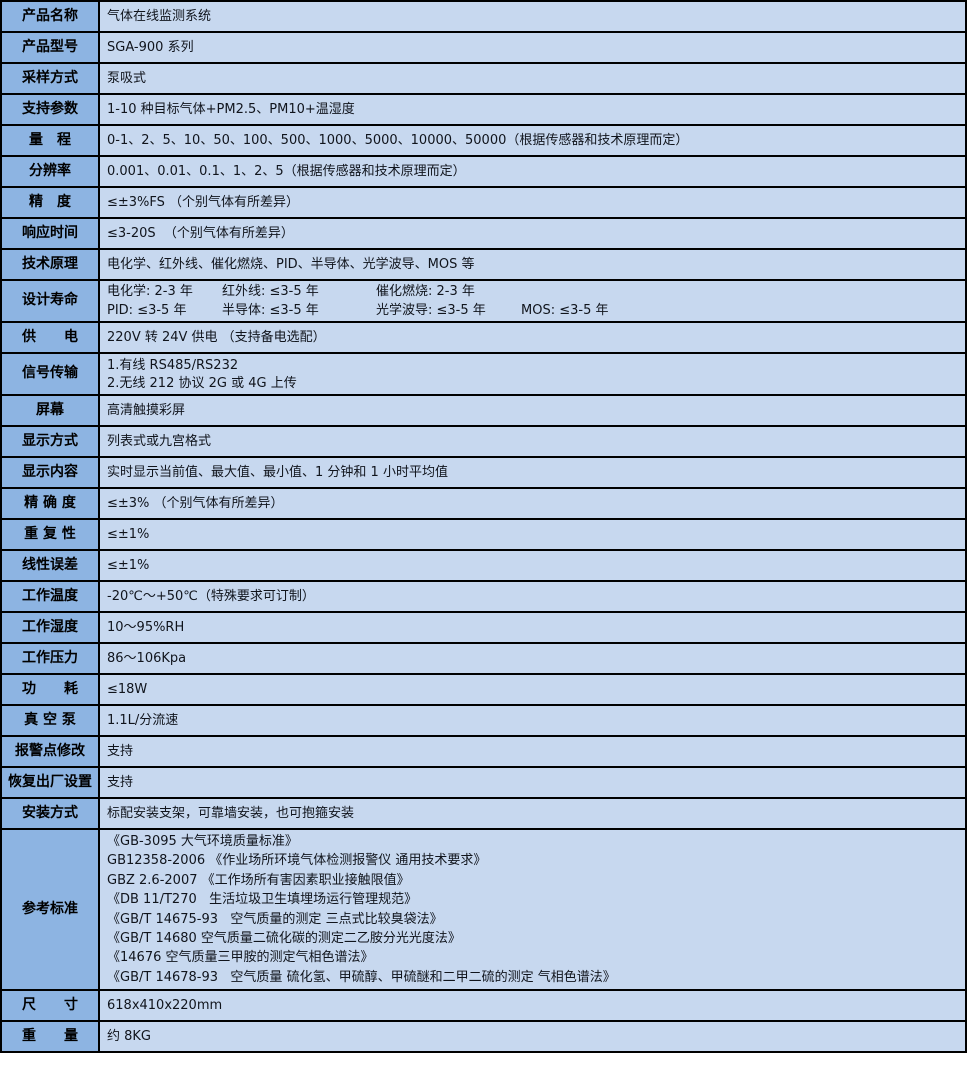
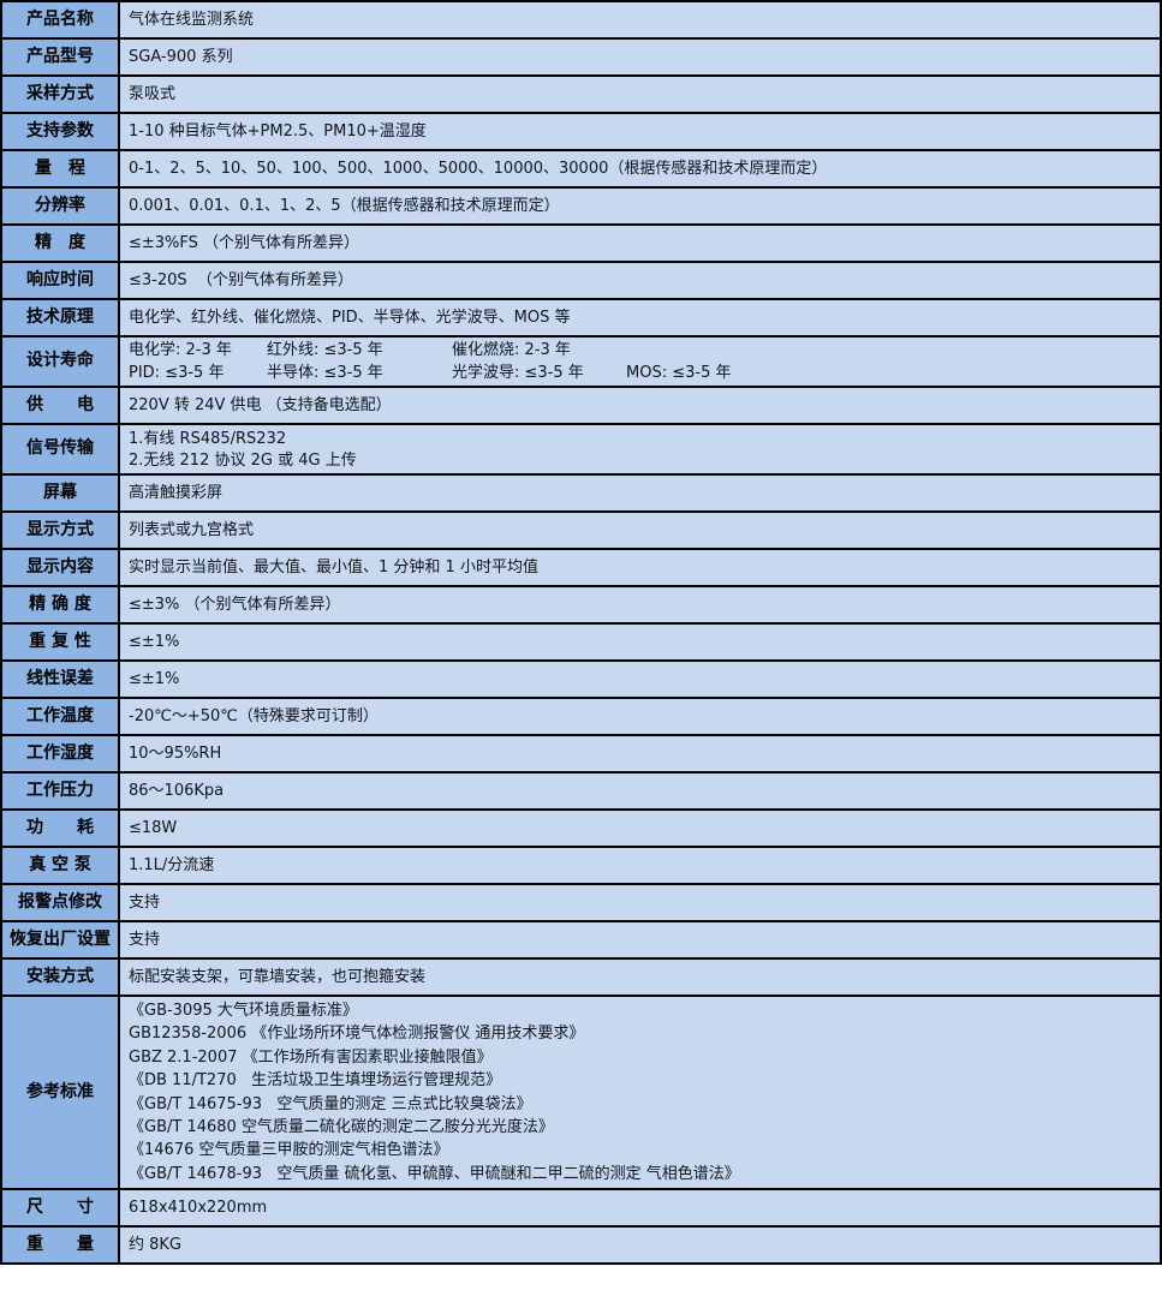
  产品名称
  气体在线监测系统
  产品型号
  SGA-900 系列
  采样方式
  泵吸式
  支持参数
  1-10 种目标气体+PM2.5、PM10+温湿度
  量 程
- 0-1、2、5、10、50、100、500、1000、5000、10000、50000（根据传感器和技术原理而定）
+ 0-1、2、5、10、50、100、500、1000、5000、10000、30000（根据传感器和技术原理而定）
  分辨率
  0.001、0.01、0.1、1、2、5（根据传感器和技术原理而定）
  精 度
  ≤±3%FS （个别气体有所差异）
  响应时间
  ≤3-20S （个别气体有所差异）
  技术原理
  电化学、红外线、催化燃烧、PID、半导体、光学波导、MOS 等
  设计寿命
  电化学: 2-3 年
  红外线: ≤3-5 年
  催化燃烧: 2-3 年
  PID: ≤3-5 年
  半导体: ≤3-5 年
  光学波导: ≤3-5 年
  MOS: ≤3-5 年
  供 电
  220V 转 24V 供电 （支持备电选配）
  信号传输
  1.有线 RS485/RS232
  2.无线 212 协议 2G 或 4G 上传
  屏幕
  高清触摸彩屏
  显示方式
  列表式或九宫格式
  显示内容
  实时显示当前值、最大值、最小值、1 分钟和 1 小时平均值
  精 确 度
  ≤±3% （个别气体有所差异）
  重 复 性
  ≤±1%
  线性误差
  ≤±1%
  工作温度
  -20℃～+50℃（特殊要求可订制）
  工作湿度
  10～95%RH
  工作压力
  86～106Kpa
  功 耗
  ≤18W
  真 空 泵
  1.1L/分流速
  报警点修改
  支持
  恢复出厂设置
  支持
  安装方式
  标配安装支架，可靠墙安装，也可抱箍安装
  参考标准
  《GB-3095 大气环境质量标准》
  GB12358-2006 《作业场所环境气体检测报警仪 通用技术要求》
- GBZ 2.6-2007 《工作场所有害因素职业接触限值》
+ GBZ 2.1-2007 《工作场所有害因素职业接触限值》
  《DB 11/T270 生活垃圾卫生填埋场运行管理规范》
  《GB/T 14675-93 空气质量的测定 三点式比较臭袋法》
  《GB/T 14680 空气质量二硫化碳的测定二乙胺分光光度法》
  《14676 空气质量三甲胺的测定气相色谱法》
  《GB/T 14678-93 空气质量 硫化氢、甲硫醇、甲硫醚和二甲二硫的测定 气相色谱法》
  尺 寸
  618x410x220mm
  重 量
  约 8KG
